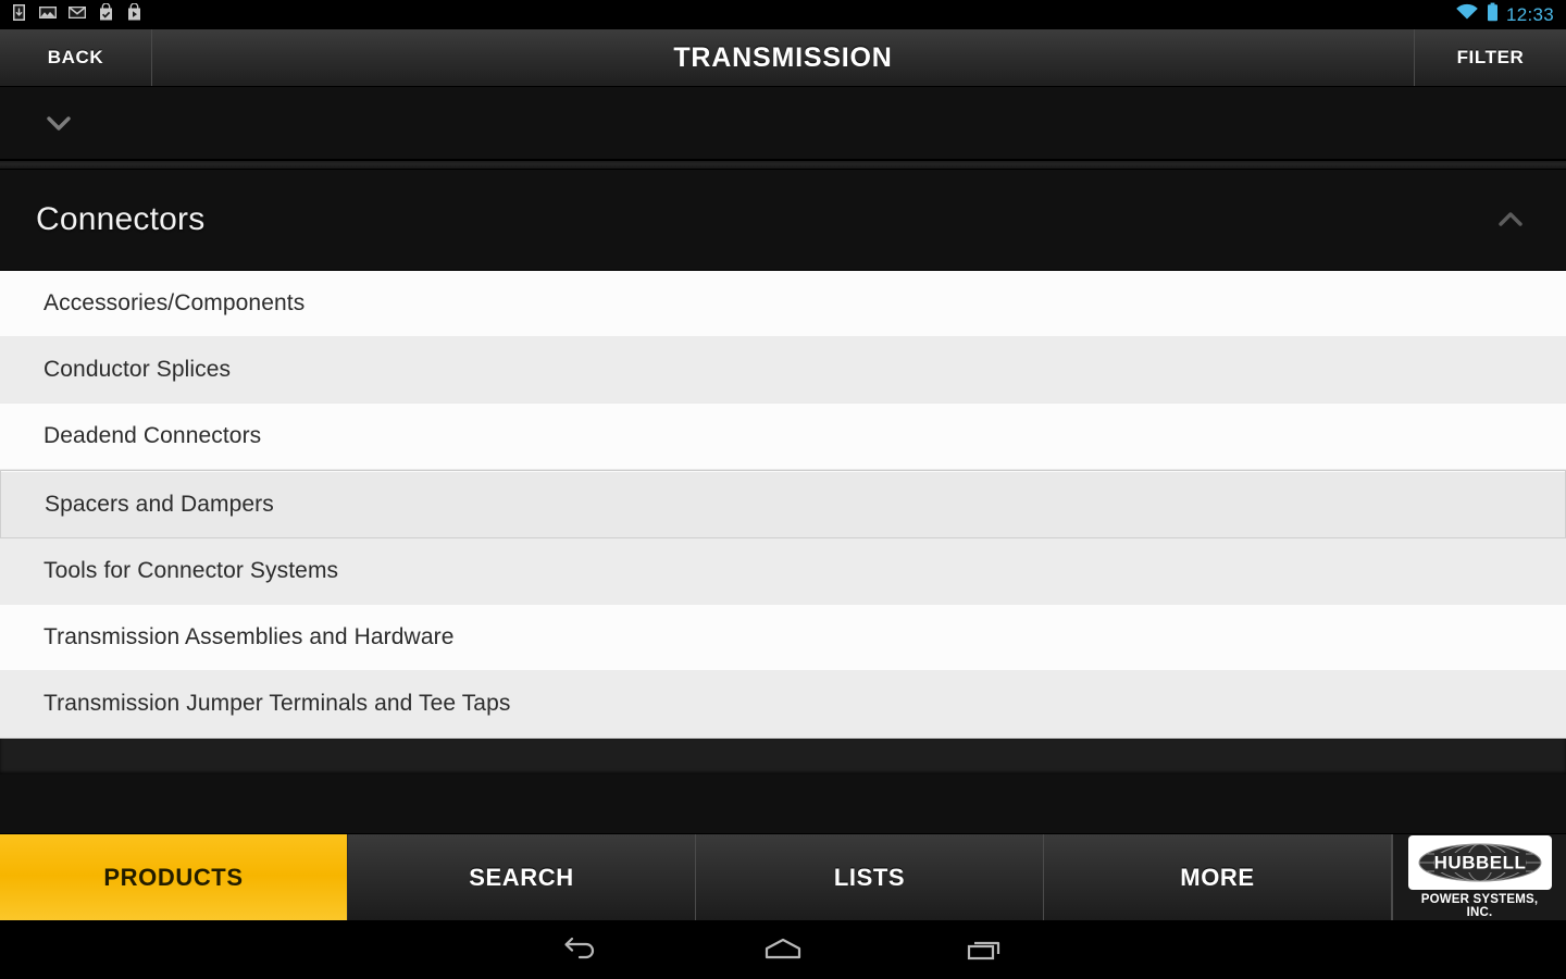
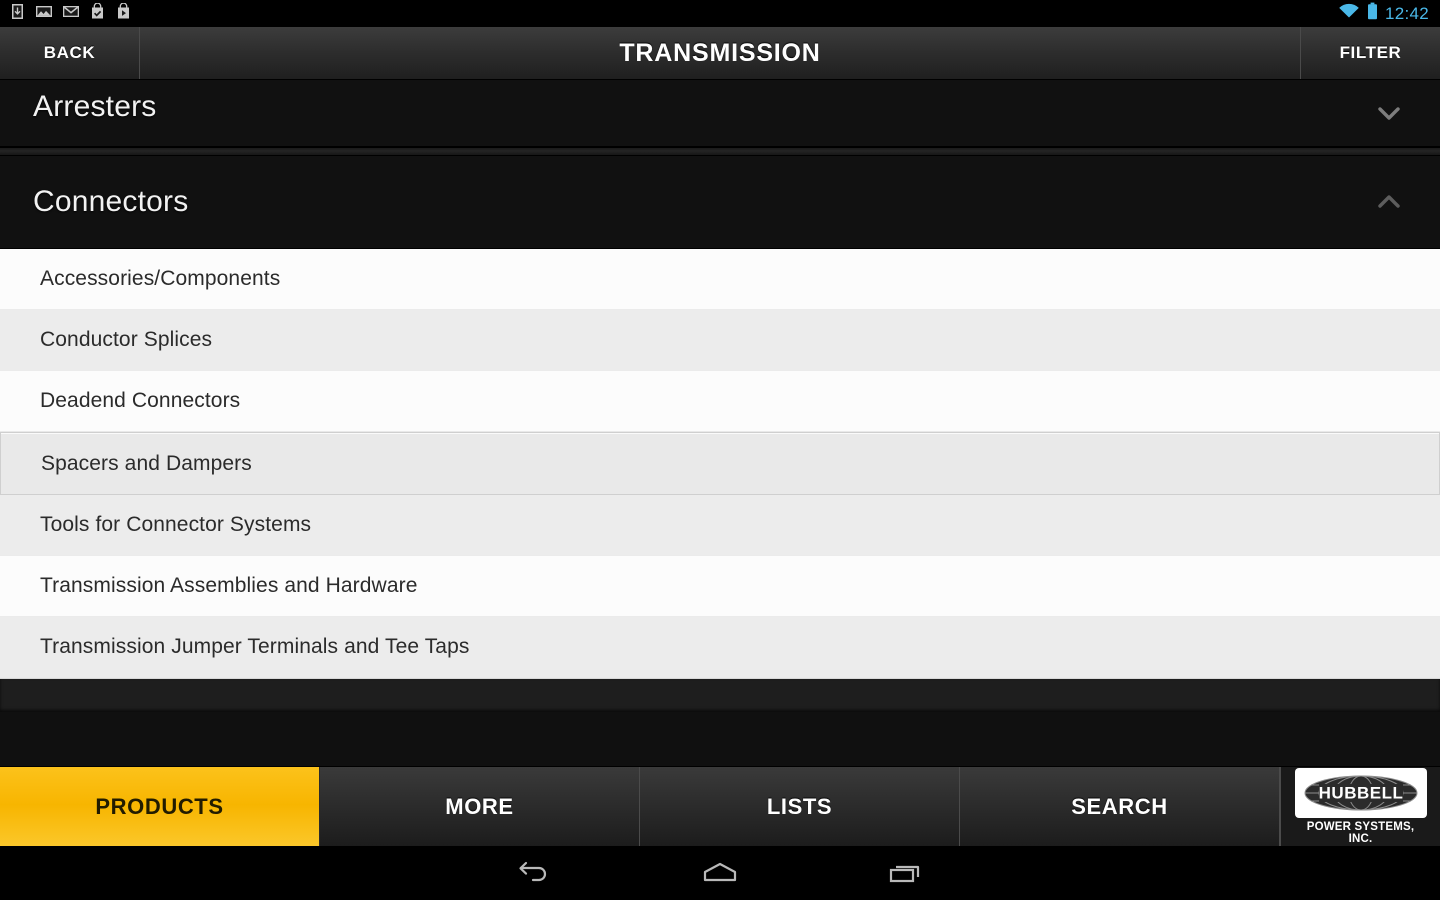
- 12:33
+ 12:42
  BACK
  TRANSMISSION
  FILTER
+ Arresters
  Connectors
  Accessories/Components
  Conductor Splices
  Deadend Connectors
  Spacers and Dampers
  Tools for Connector Systems
  Transmission Assemblies and Hardware
  Transmission Jumper Terminals and Tee Taps
  PRODUCTS
- SEARCH
+ MORE
  LISTS
- MORE
+ SEARCH
  HUBBELL
  POWER SYSTEMS, INC.
